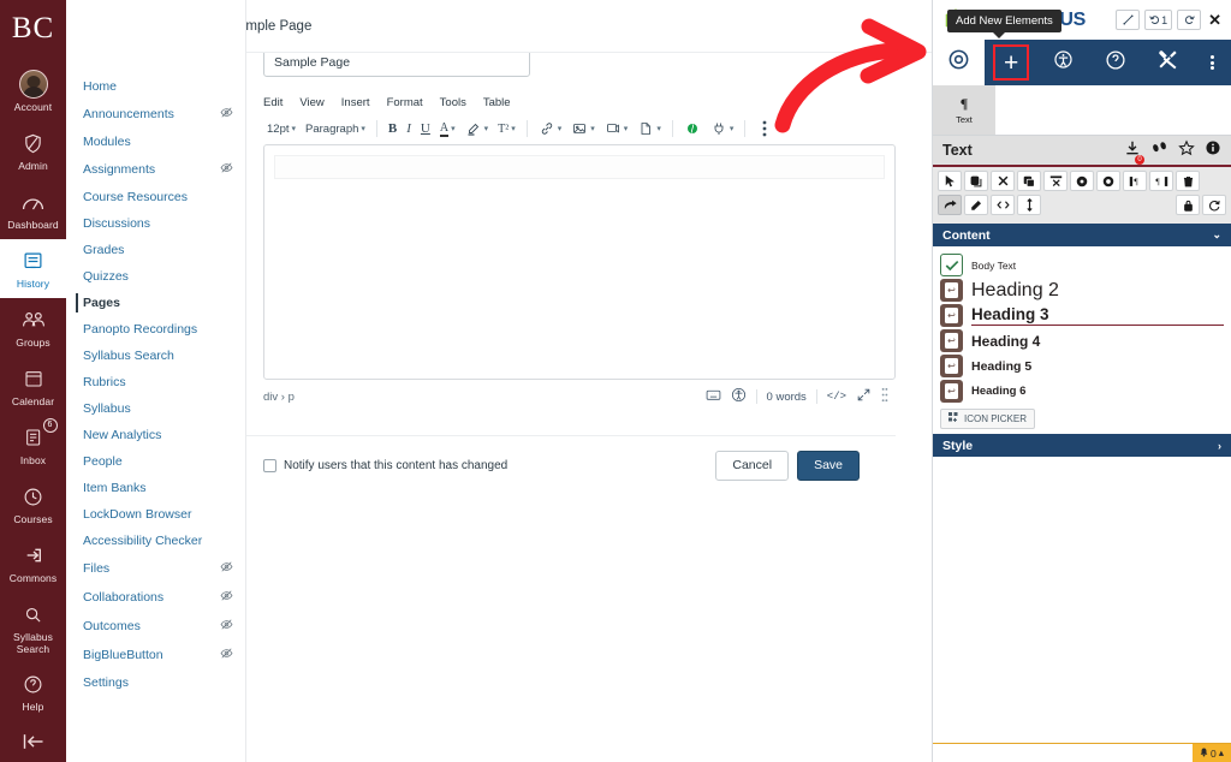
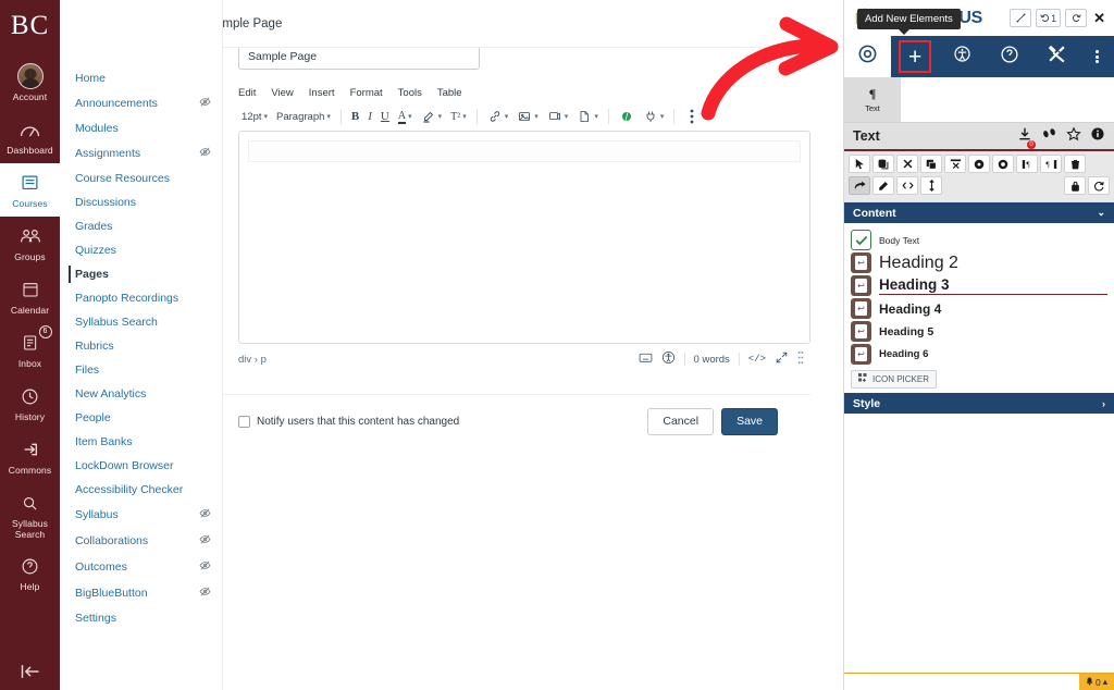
  BC
  Account
- Admin
  Dashboard
- History
+ Courses
  Groups
  Calendar
  Inbox
- Courses
+ History
  Commons
  Syllabus Search
  Help
  Home
  Announcements
  Modules
  Assignments
  Course Resources
  Discussions
  Grades
  Quizzes
  Pages
  Panopto Recordings
  Syllabus Search
  Rubrics
- Syllabus
+ Files
  New Analytics
  People
  Item Banks
  LockDown Browser
  Accessibility Checker
- Files
+ Syllabus
  Collaborations
  Outcomes
  BigBlueButton
  Settings
  mple Page
  Sample Page
  Edit
  View
  Insert
  Format
  Tools
  Table
  12pt
  Paragraph
  B
  I
  U
  A
  T²
  div › p
  0 words
  </>
  Notify users that this content has changed
  Cancel
  Save
  1
  ✕
  Add New Elements
  +
  ¶
  Text
  Text
  ¶
  ¶
  Content
  ⌄
  Body Text
  ↩
  Heading 2
  ↩
  Heading 3
  ↩
  Heading 4
  ↩
  Heading 5
  ↩
  Heading 6
  ICON PICKER
  Style
  ›
  0
  ▴
